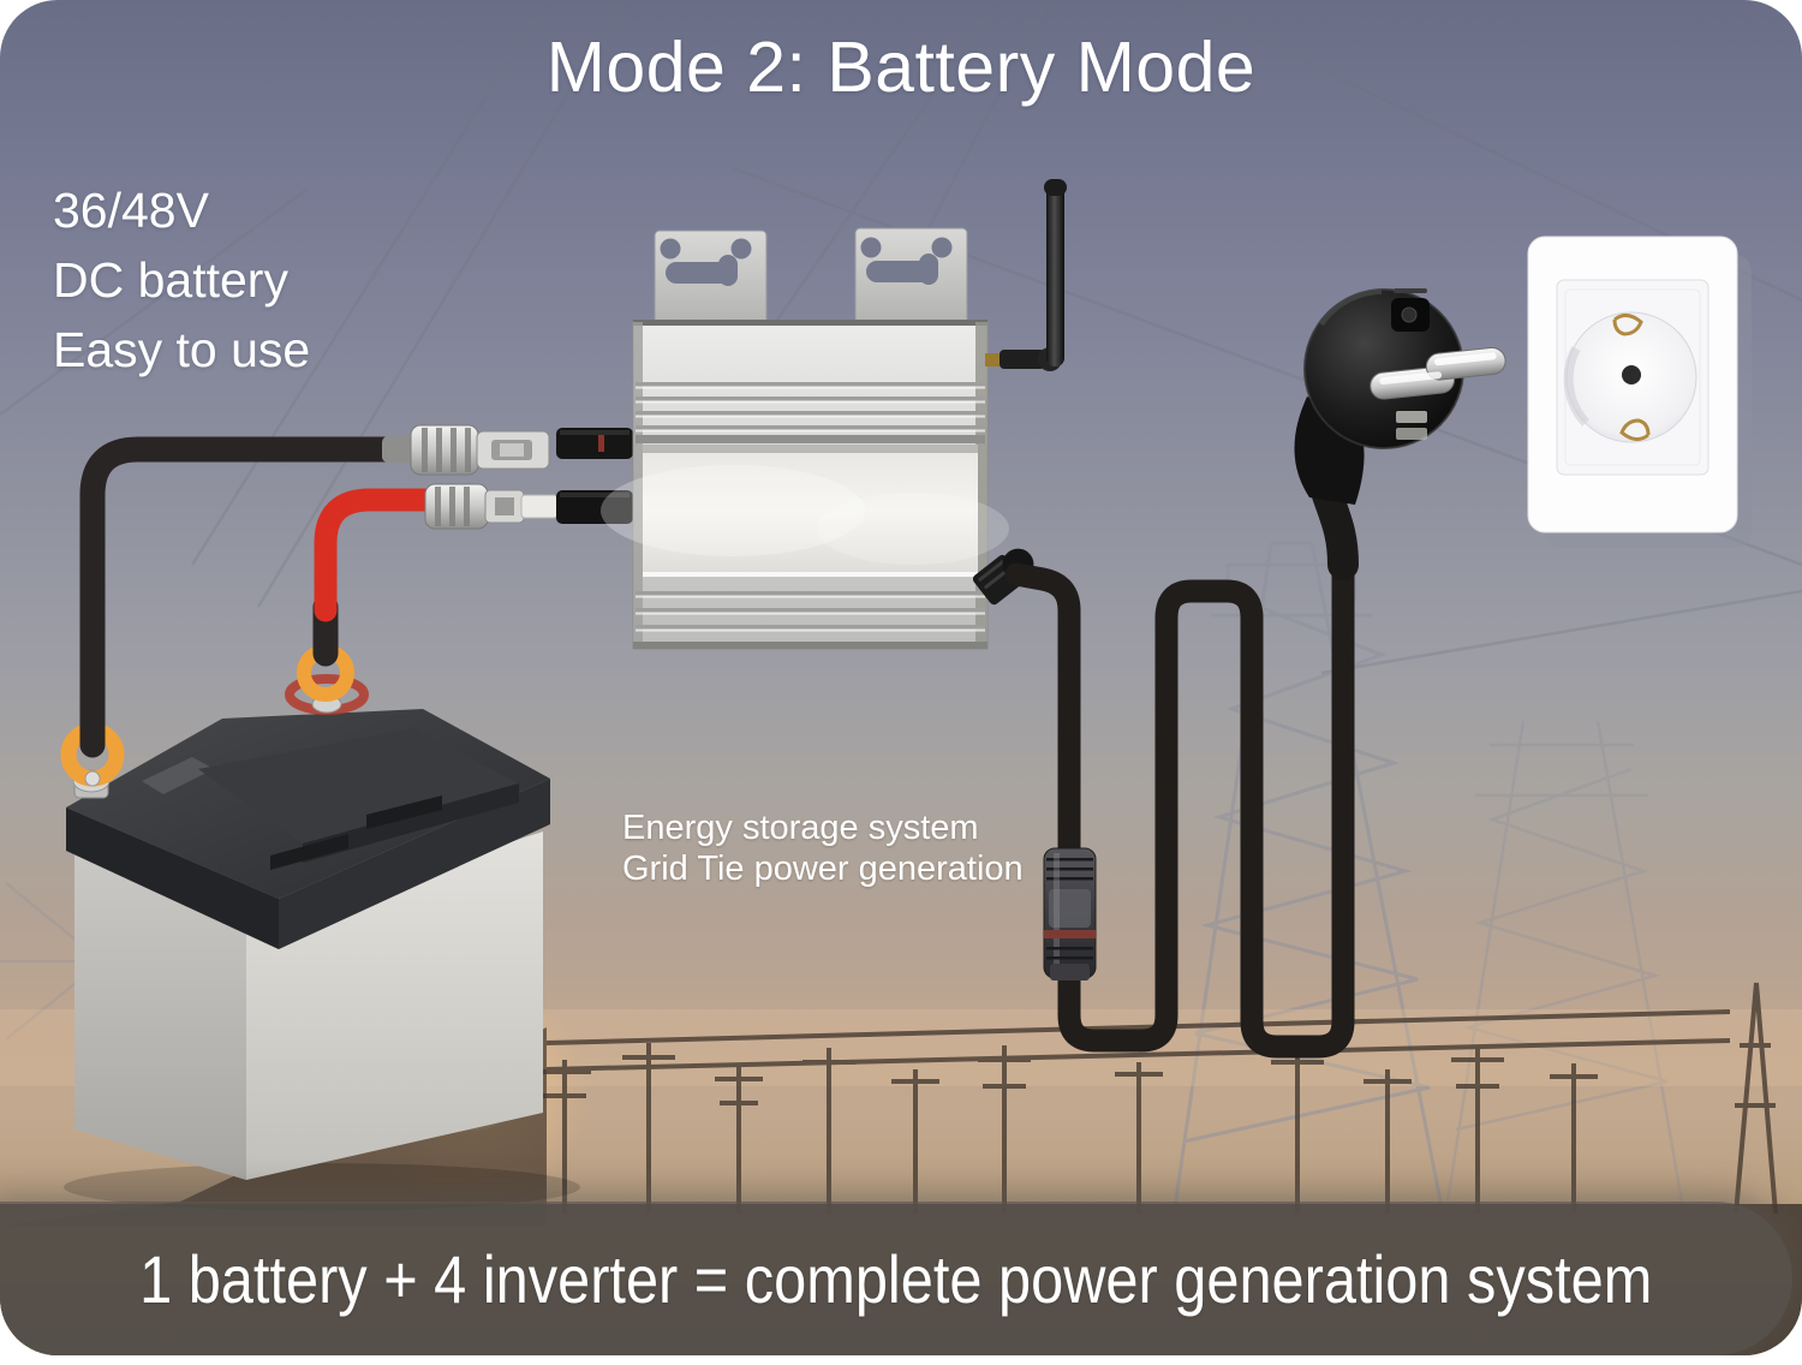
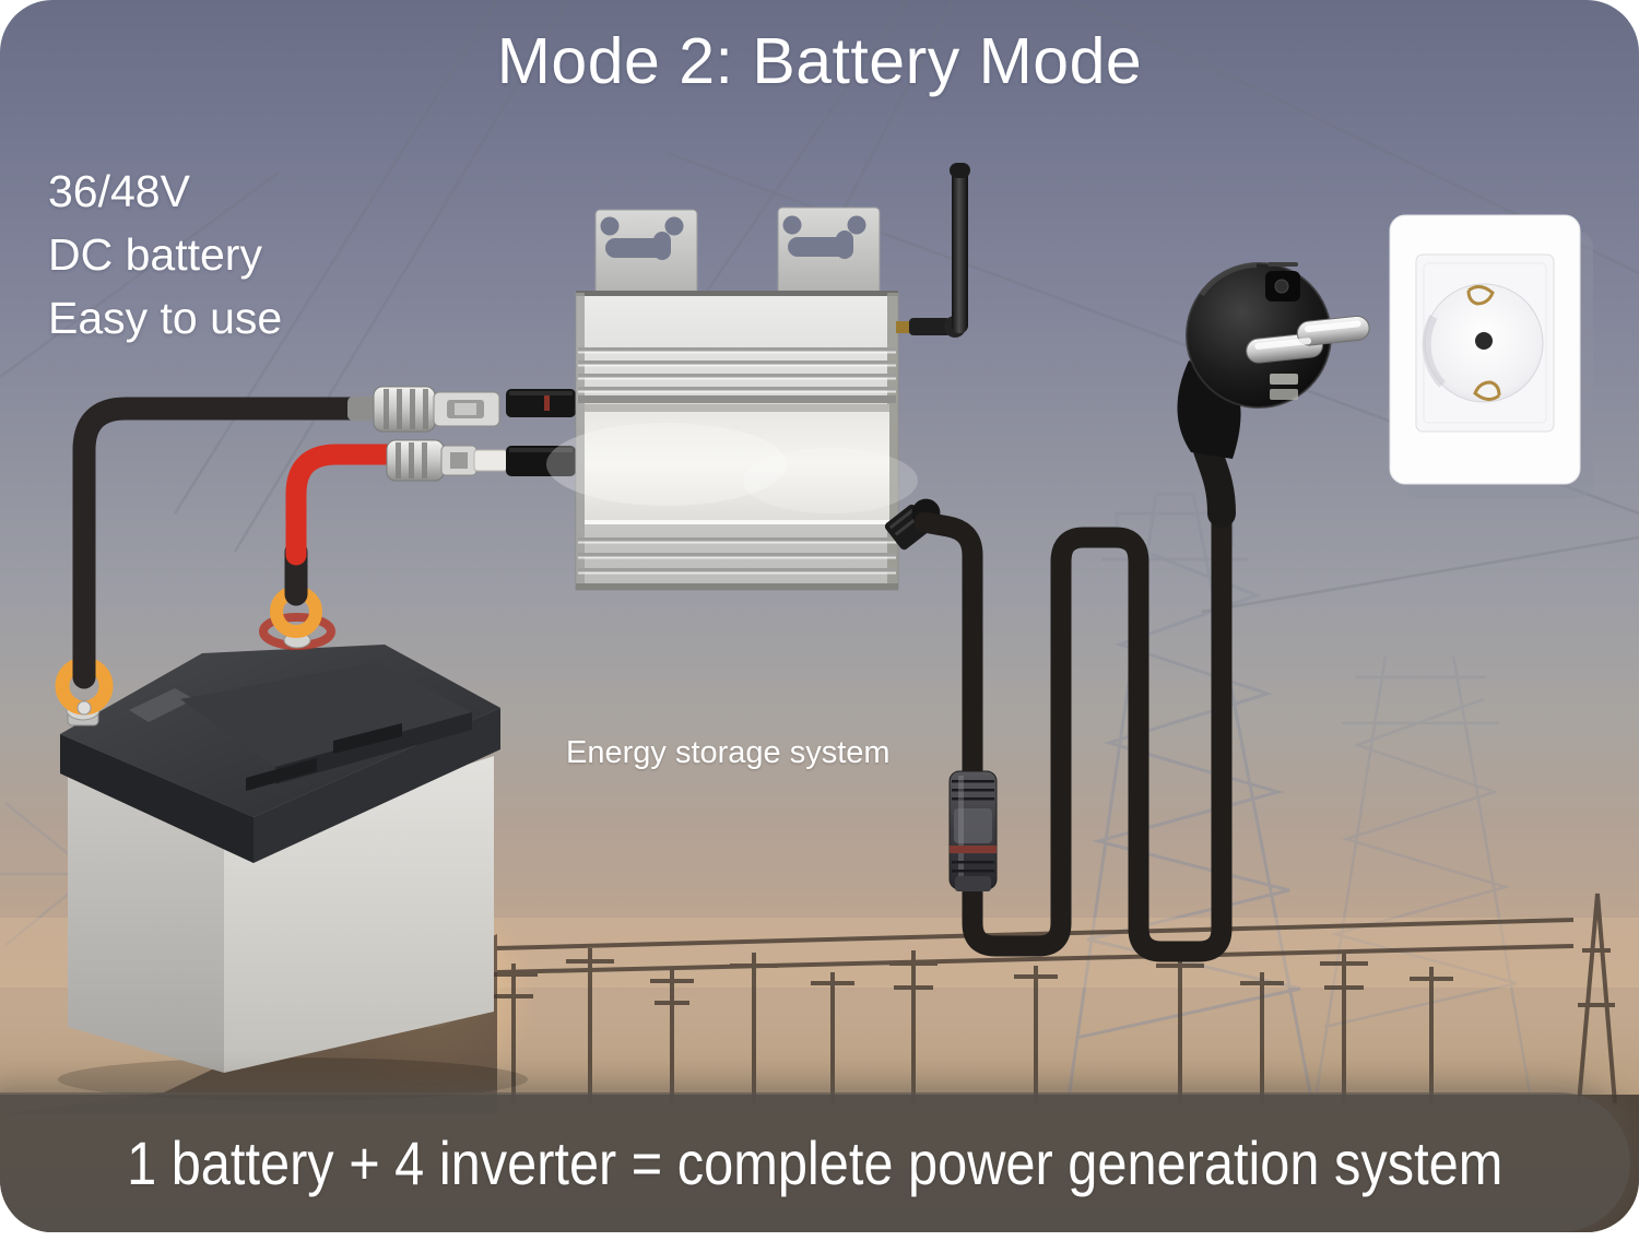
  Mode 2: Battery Mode
  36/48V
  DC battery
  Easy to use
  Energy storage system
- Grid Tie power generation
  1 battery + 4 inverter = complete power generation system
